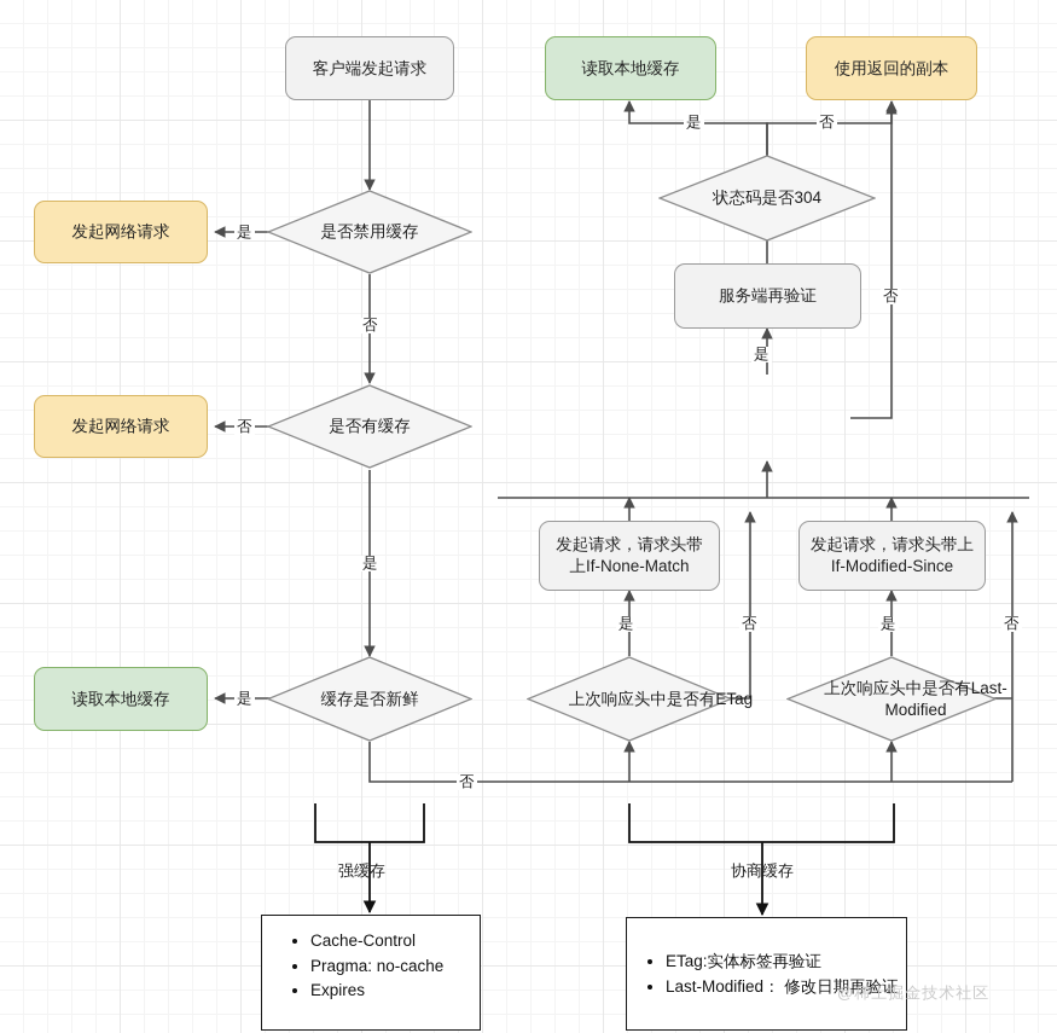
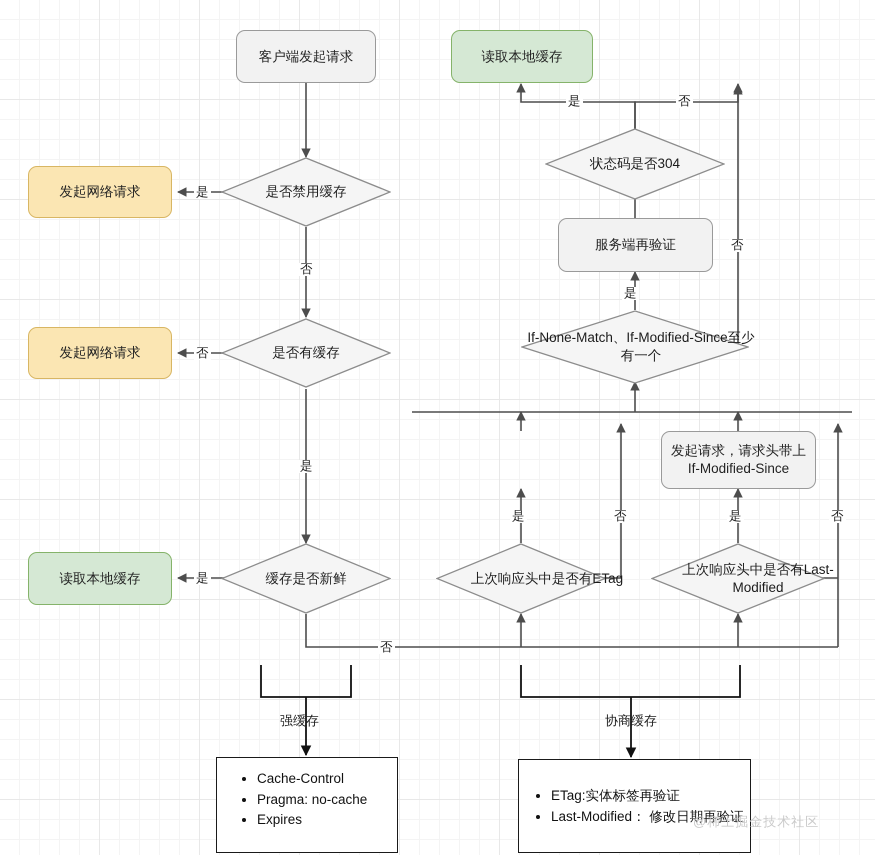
  客户端发起请求
  读取本地缓存
- 使用返回的副本
  状态码是否304
  服务端再验证
+ If-None-Match、If-Modified-Since至少有一个
  是否禁用缓存
  发起网络请求
  是否有缓存
  发起网络请求
  缓存是否新鲜
  读取本地缓存
- 发起请求，请求头带上If-None-Match
  发起请求，请求头带上If-Modified-Since
  上次响应头中是否有ETag
  上次响应头中是否有Last-Modified
  Cache-Control
  Pragma: no-cache
  Expires
  ETag:实体标签再验证
  Last-Modified： 修改日期再验证
  是
  否
  否
  是
  是
  否
  是
  否
  是
  否
  是
  否
  是
  否
  强缓存
  协商缓存
  @稀土掘金技术社区
